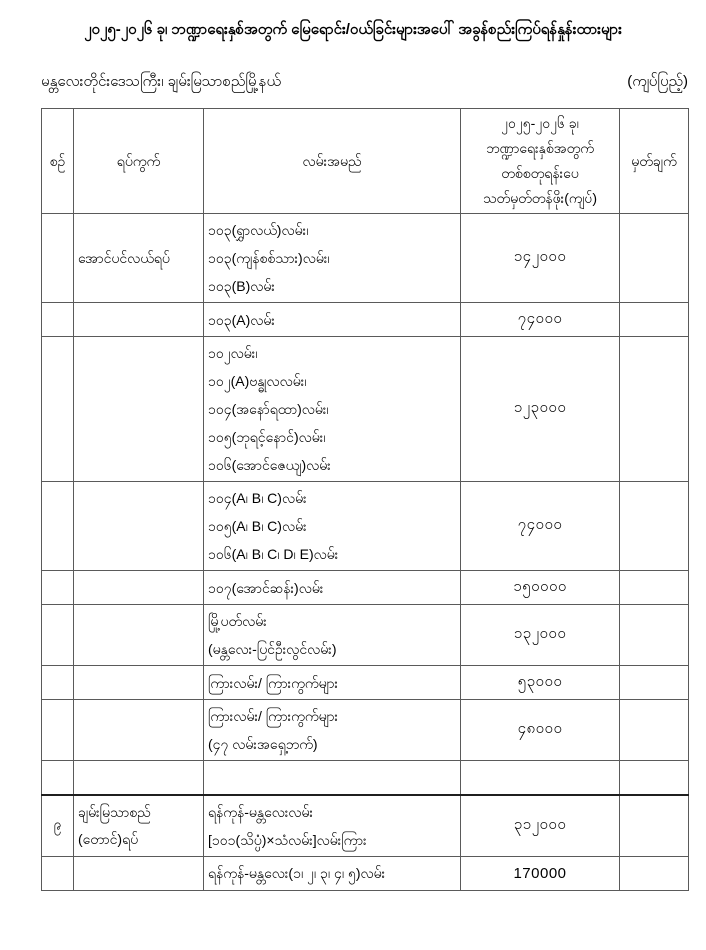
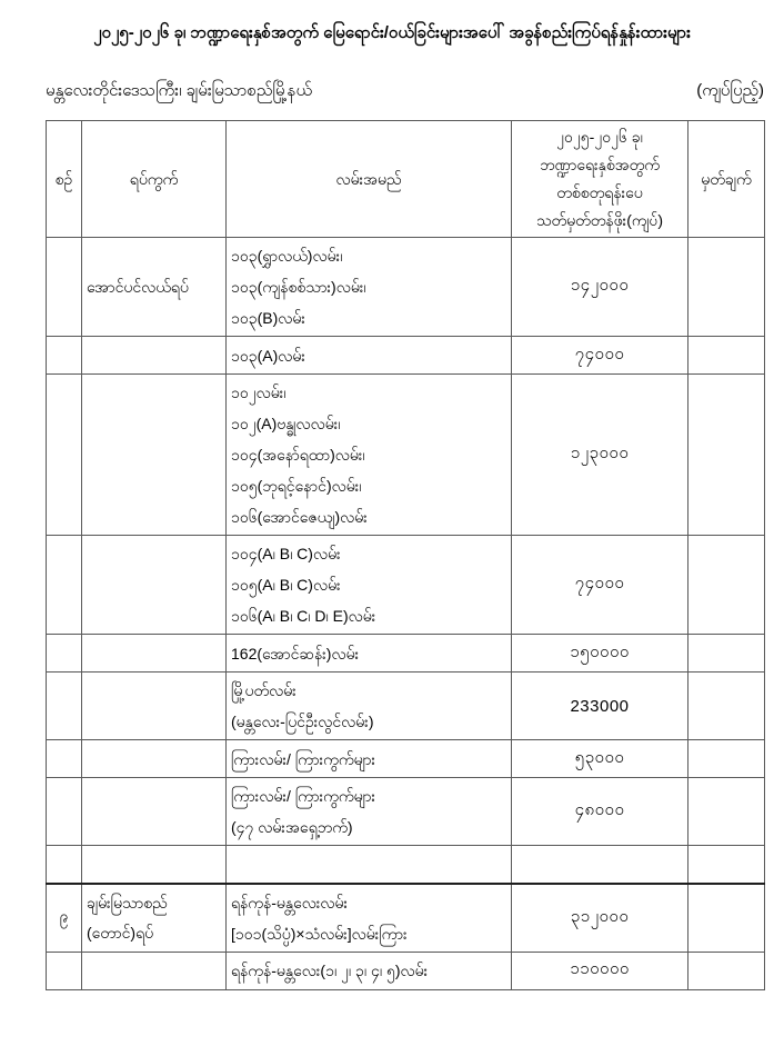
  ၂၀၂၅-၂၀၂၆ ခု၊ ဘဏ္ဍာရေးနှစ်အတွက် မြေရောင်း/ဝယ်ခြင်းများအပေါ် အခွန်စည်းကြပ်ရန်နှုန်းထားများ
  မန္တလေးတိုင်းဒေသကြီး၊ ချမ်းမြသာစည်မြို့နယ်
  (ကျပ်ပြည့်)
  စဉ်	ရပ်ကွက်	လမ်းအမည်	၂၀၂၅-၂၀၂၆ ခု၊ဘဏ္ဍာရေးနှစ်အတွက်တစ်စတုရန်းပေသတ်မှတ်တန်ဖိုး(ကျပ်)	မှတ်ချက်
  	အောင်ပင်လယ်ရပ်	၁၀၃(ရွှာလယ်)လမ်း၊၁၀၃(ကျန်စစ်သား)လမ်း၊၁၀၃(B)လမ်း	၁၄၂၀၀၀
  		၁၀၃(A)လမ်း	၇၄၀၀၀
  		၁၀၂လမ်း၊၁၀၂(A)ဗန္ဓုလလမ်း၊၁၀၄(အနော်ရထာ)လမ်း၊၁၀၅(ဘုရင့်နောင်)လမ်း၊၁၀၆(အောင်ဇေယျ)လမ်း	၁၂၃၀၀၀
  		၁၀၄(A၊ B၊ C)လမ်း၁၀၅(A၊ B၊ C)လမ်း၁၀၆(A၊ B၊ C၊ D၊ E)လမ်း	၇၄၀၀၀
- 		၁၀၇(အောင်ဆန်း)လမ်း	၁၅၀၀၀၀
+ 		162(အောင်ဆန်း)လမ်း	၁၅၀၀၀၀
- 		မြို့ပတ်လမ်း(မန္တလေး-ပြင်ဦးလွင်လမ်း)	၁၃၂၀၀၀
+ 		မြို့ပတ်လမ်း(မန္တလေး-ပြင်ဦးလွင်လမ်း)	233000
  		ကြားလမ်း/ ကြားကွက်များ	၅၃၀၀၀
  		ကြားလမ်း/ ကြားကွက်များ(၄၇ လမ်းအရှေ့ဘက်)	၄၈၀၀၀
  ၉	ချမ်းမြသာစည်(တောင်)ရပ်	ရန်ကုန်-မန္တလေးလမ်း[၁၀၁(သိပ္ပံ)×သံလမ်း]လမ်းကြား	၃၁၂၀၀၀
- 		ရန်ကုန်-မန္တလေး(၁၊ ၂၊ ၃၊ ၄၊ ၅)လမ်း	170000
+ 		ရန်ကုန်-မန္တလေး(၁၊ ၂၊ ၃၊ ၄၊ ၅)လမ်း	၁၁၀၀၀၀
